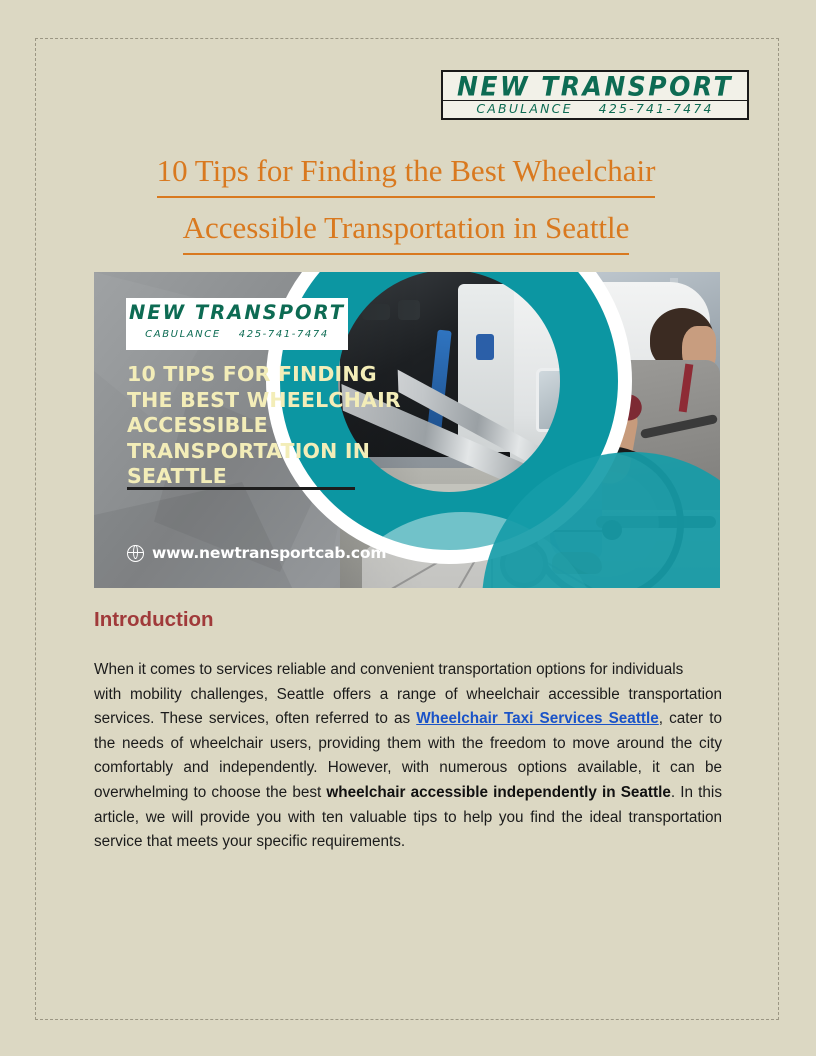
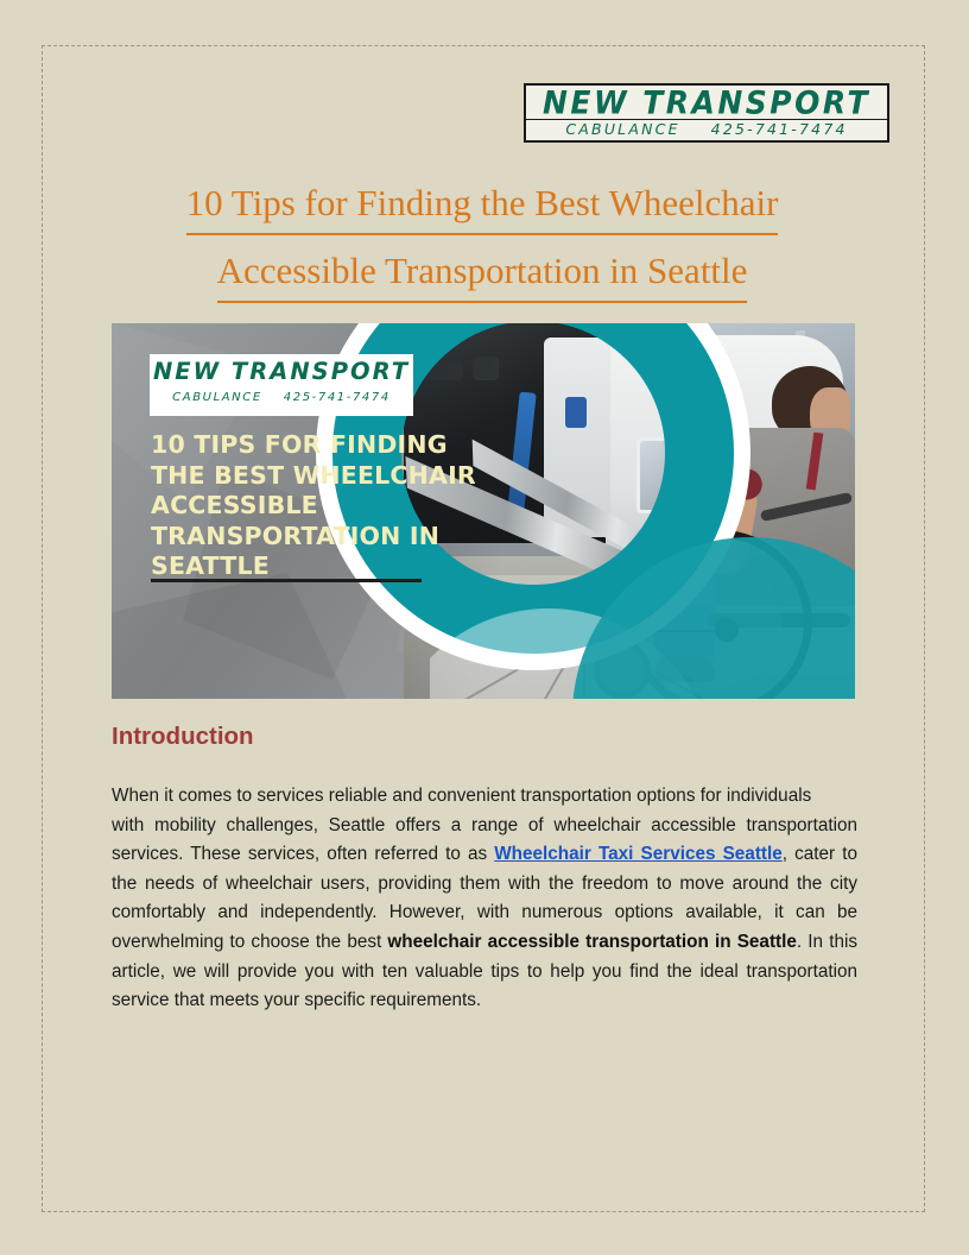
  NEW TRANSPORT
  CABULANCE
  425-741-7474
  10 Tips for Finding the Best Wheelchair
  Accessible Transportation in Seattle
  NEW TRANSPORT
  CABULANCE
  425-741-7474
  10 TIPS FOR FINDING THE BEST WHEELCHAIR ACCESSIBLE TRANSPORTATION IN SEATTLE
- www.newtransportcab.com
  Introduction
  When it comes to services reliable and convenient transportation options for individuals
- with mobility challenges, Seattle offers a range of wheelchair accessible transportation services. These services, often referred to as Wheelchair Taxi Services Seattle, cater to the needs of wheelchair users, providing them with the freedom to move around the city comfortably and independently. However, with numerous options available, it can be overwhelming to choose the best wheelchair accessible independently in Seattle. In this article, we will provide you with ten valuable tips to help you find the ideal transportation service that meets your specific requirements.
+ with mobility challenges, Seattle offers a range of wheelchair accessible transportation services. These services, often referred to as Wheelchair Taxi Services Seattle, cater to the needs of wheelchair users, providing them with the freedom to move around the city comfortably and independently. However, with numerous options available, it can be overwhelming to choose the best wheelchair accessible transportation in Seattle. In this article, we will provide you with ten valuable tips to help you find the ideal transportation service that meets your specific requirements.
